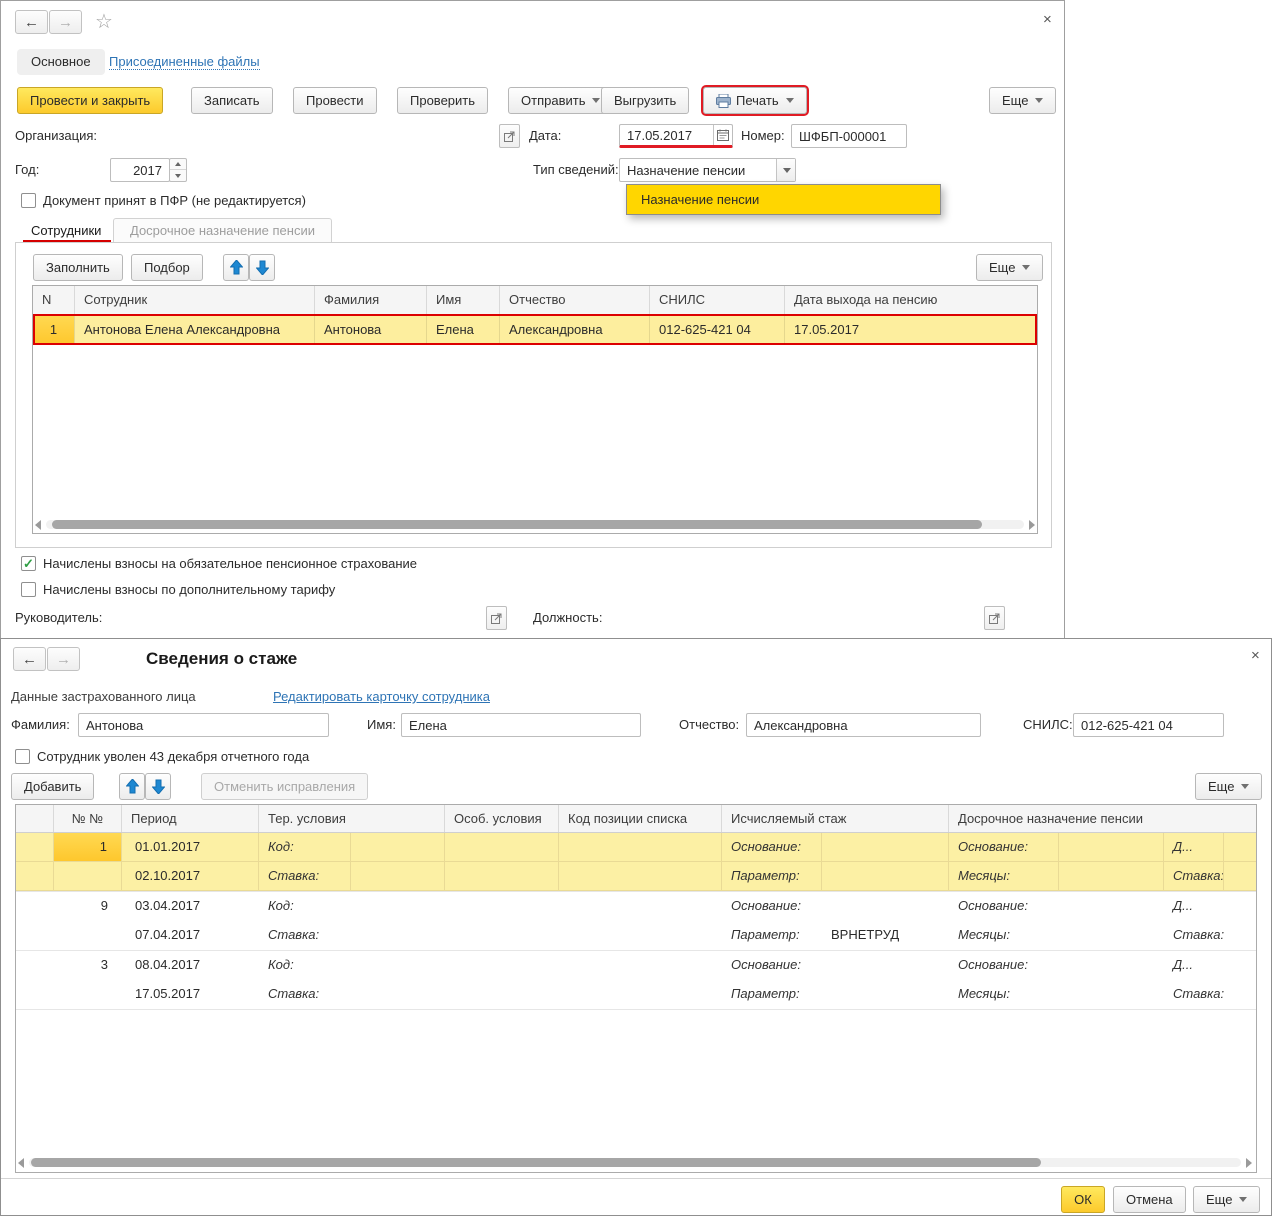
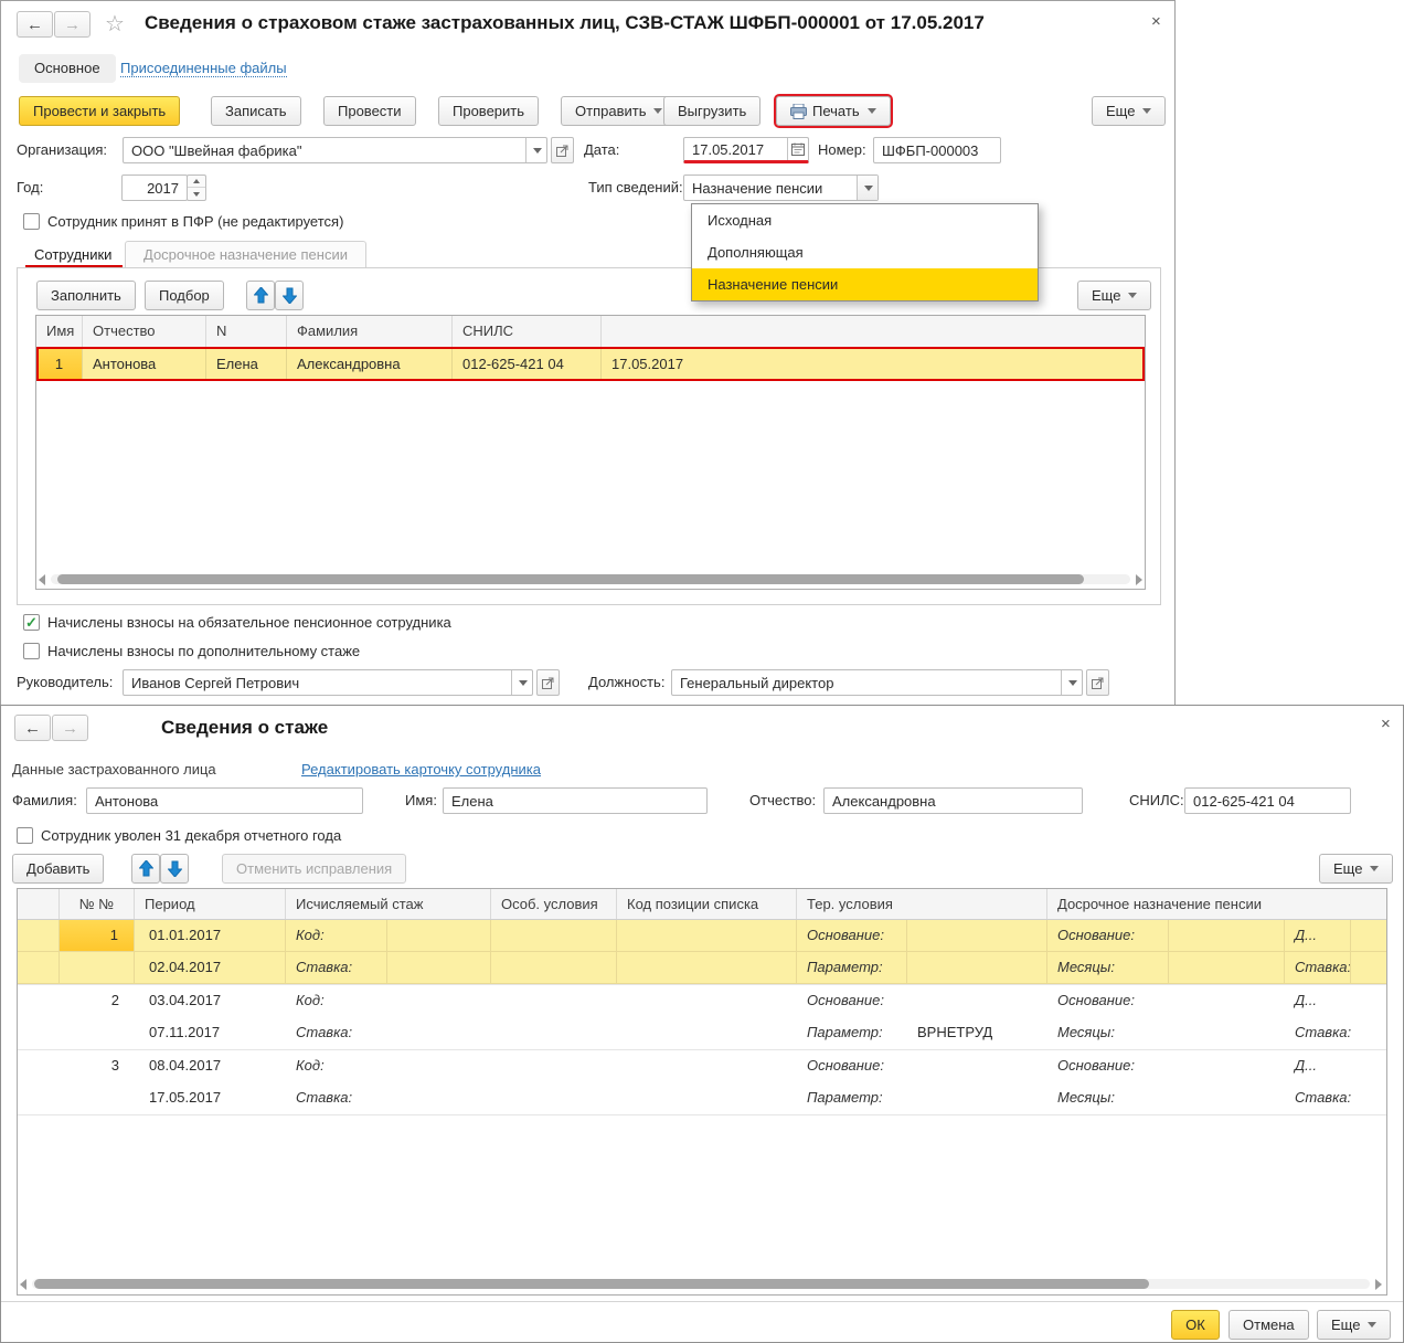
  ←
  →
  ☆
+ Сведения о страховом стаже застрахованных лиц, СЗВ-СТАЖ ШФБП-000001 от 17.05.2017
  ×
  Основное
  Присоединенные файлы
  Провести и закрыть
  Записать
  Провести
  Проверить
  Отправить
  Выгрузить
  Печать
  Еще
  Организация:
+ ООО "Швейная фабрика"
  Дата:
  17.05.2017
  Номер:
- ШФБП-000001
+ ШФБП-000003
  Год:
  2017
  Тип сведений:
  Назначение пенсии
- Документ принят в ПФР (не редактируется)
+ Сотрудник принят в ПФР (не редактируется)
  Сотрудники
  Досрочное назначение пенсии
  Заполнить
  Подбор
  Еще
- N
+ Имя
- Сотрудник
- Фамилия
+ Отчество
- Имя
+ N
- Отчество
+ Фамилия
  СНИЛС
- Дата выхода на пенсию
  1
- Антонова Елена Александровна
  Антонова
  Елена
  Александровна
  012-625-421 04
  17.05.2017
+ Исходная
+ Дополняющая
  Назначение пенсии
  ✓
- Начислены взносы на обязательное пенсионное страхование
+ Начислены взносы на обязательное пенсионное сотрудника
- Начислены взносы по дополнительному тарифу
+ Начислены взносы по дополнительному стаже
  Руководитель:
+ Иванов Сергей Петрович
  Должность:
+ Генеральный директор
  ←
  →
  Сведения о стаже
  ×
  Данные застрахованного лица
  Редактировать карточку сотрудника
  Фамилия:
  Антонова
  Имя:
  Елена
  Отчество:
  Александровна
  СНИЛС:
  012-625-421 04
- Сотрудник уволен 43 декабря отчетного года
+ Сотрудник уволен 31 декабря отчетного года
  Добавить
  Отменить исправления
  Еще
  № №
  Период
- Тер. условия
+ Исчисляемый стаж
  Особ. условия
  Код позиции списка
- Исчисляемый стаж
+ Тер. условия
  Досрочное назначение пенсии
  1
  01.01.2017
  Код:
  Основание:
  Основание:
  Д...
- 02.10.2017
+ 02.04.2017
  Ставка:
  Параметр:
  Месяцы:
  Ставка:
- 9
+ 2
  03.04.2017
  Код:
  Основание:
  Основание:
  Д...
- 07.04.2017
+ 07.11.2017
  Ставка:
  Параметр:
  ВРНЕТРУД
  Месяцы:
  Ставка:
  3
  08.04.2017
  Код:
  Основание:
  Основание:
  Д...
  17.05.2017
  Ставка:
  Параметр:
  Месяцы:
  Ставка:
  ОК
  Отмена
  Еще
